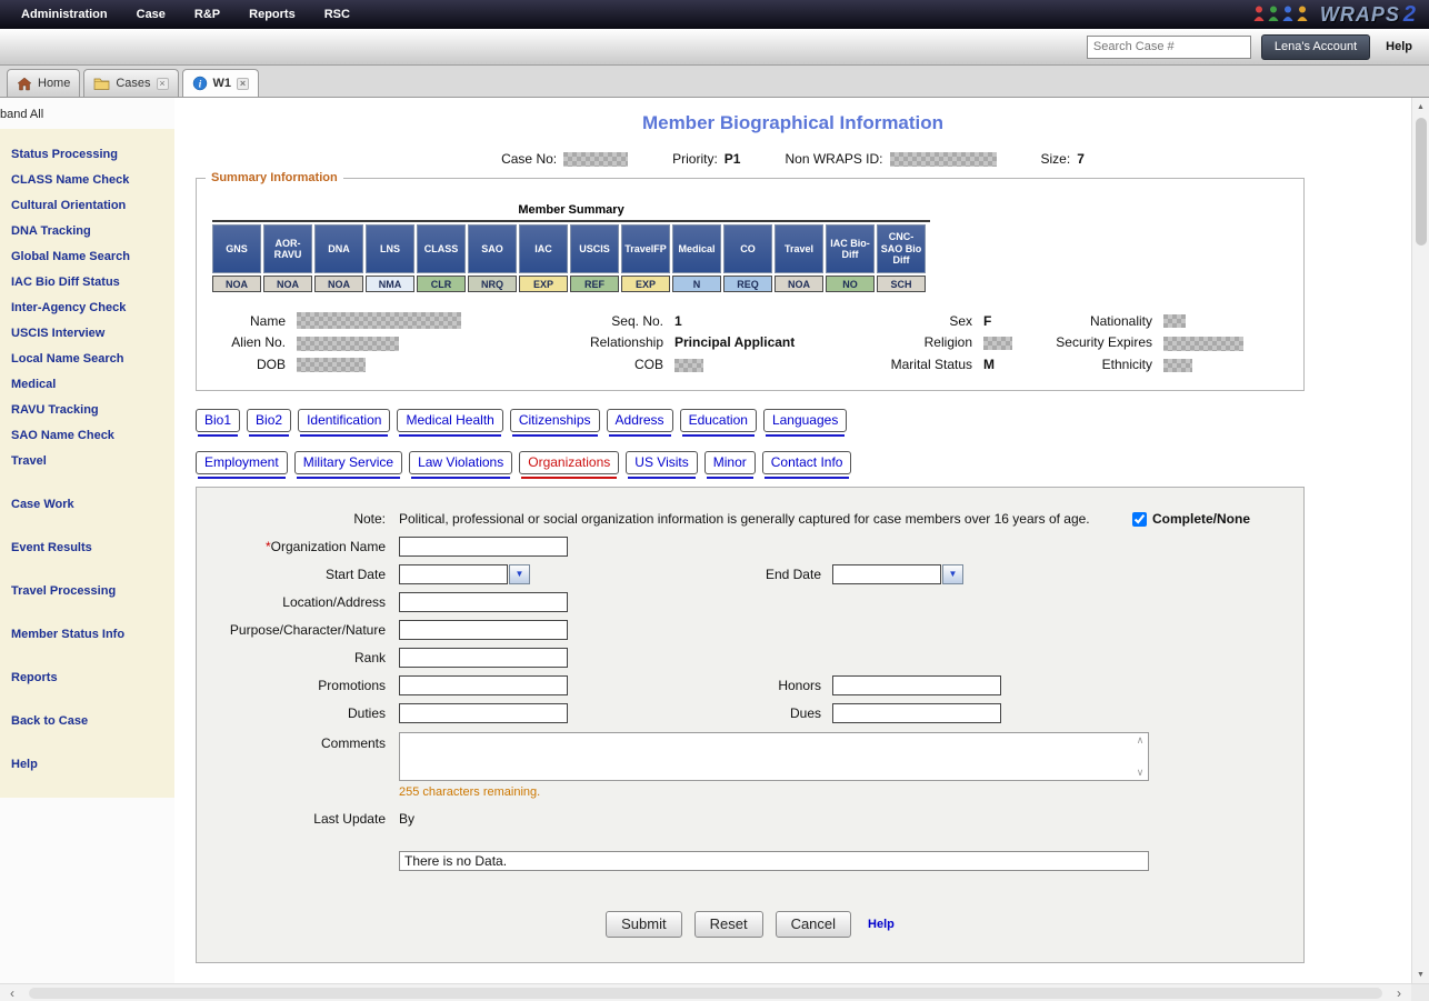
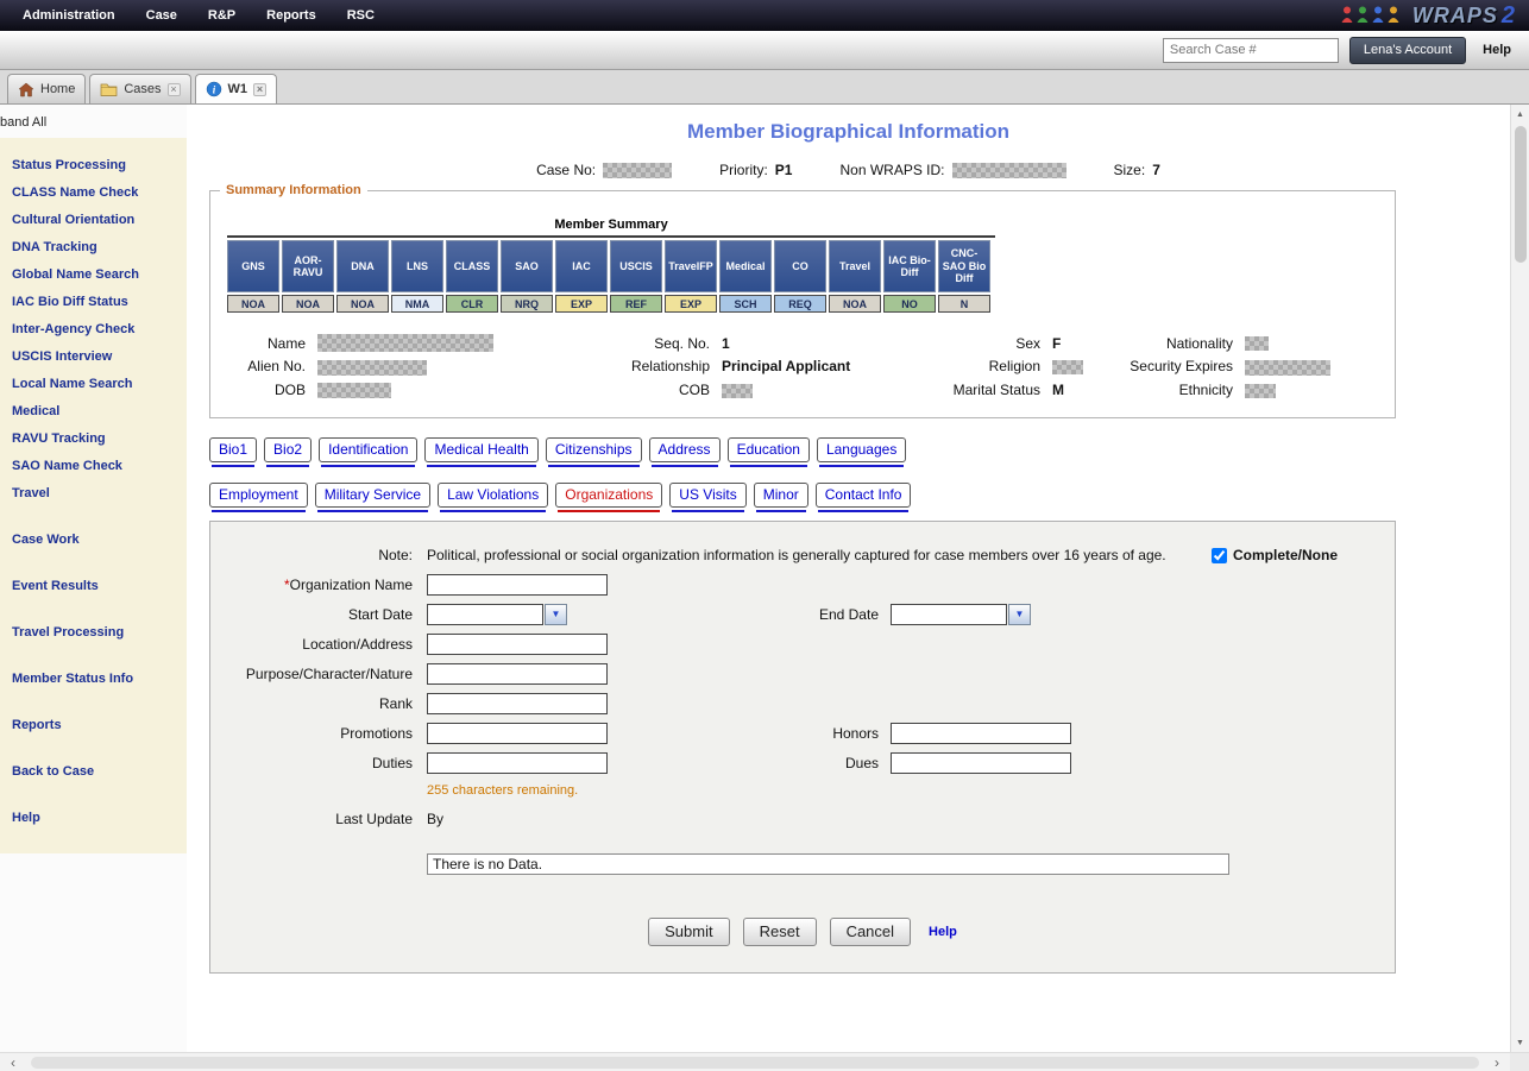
  Administration
  Case
  R&P
  Reports
  RSC
  WRAPS
  2
  Search Case #
  Lena's Account
  Help
  Home
  Cases
  ×
  i
  W1
  ×
  band All
  Status Processing
  CLASS Name Check
  Cultural Orientation
  DNA Tracking
  Global Name Search
  IAC Bio Diff Status
  Inter-Agency Check
  USCIS Interview
  Local Name Search
  Medical
  RAVU Tracking
  SAO Name Check
  Travel
  Case Work
  Event Results
  Travel Processing
  Member Status Info
  Reports
  Back to Case
  Help
  Member Biographical Information
  Case No:
  Priority:
  P1
  Non WRAPS ID:
  Size:
  7
  Summary Information
  Member Summary
  GNS
  AOR-RAVU
  DNA
  LNS
  CLASS
  SAO
  IAC
  USCIS
  TravelFP
  Medical
  CO
  Travel
  IAC Bio-Diff
  CNC-SAO Bio Diff
  NOA
  NOA
  NOA
  NMA
  CLR
  NRQ
  EXP
  REF
  EXP
- N
+ SCH
  REQ
  NOA
  NO
- SCH
+ N
  Name
  Seq. No.
  1
  Sex
  F
  Nationality
  Alien No.
  Relationship
  Principal Applicant
  Religion
  Security Expires
  DOB
  COB
  Marital Status
  M
  Ethnicity
  Bio1
  Bio2
  Identification
  Medical Health
  Citizenships
  Address
  Education
  Languages
  Employment
  Military Service
  Law Violations
  Organizations
  US Visits
  Minor
  Contact Info
  Note:
  Political, professional or social organization information is generally captured for case members over 16 years of age.
  Complete/None
  *Organization Name
  Start Date
  ▼
  End Date
  ▼
  Location/Address
  Purpose/Character/Nature
  Rank
  Promotions
  Honors
  Duties
  Dues
- Comments
- ∧
- ∨
  255 characters remaining.
  Last Update
  By
  There is no Data.
  Submit
  Reset
  Cancel
  Help
  ‹
  ›
